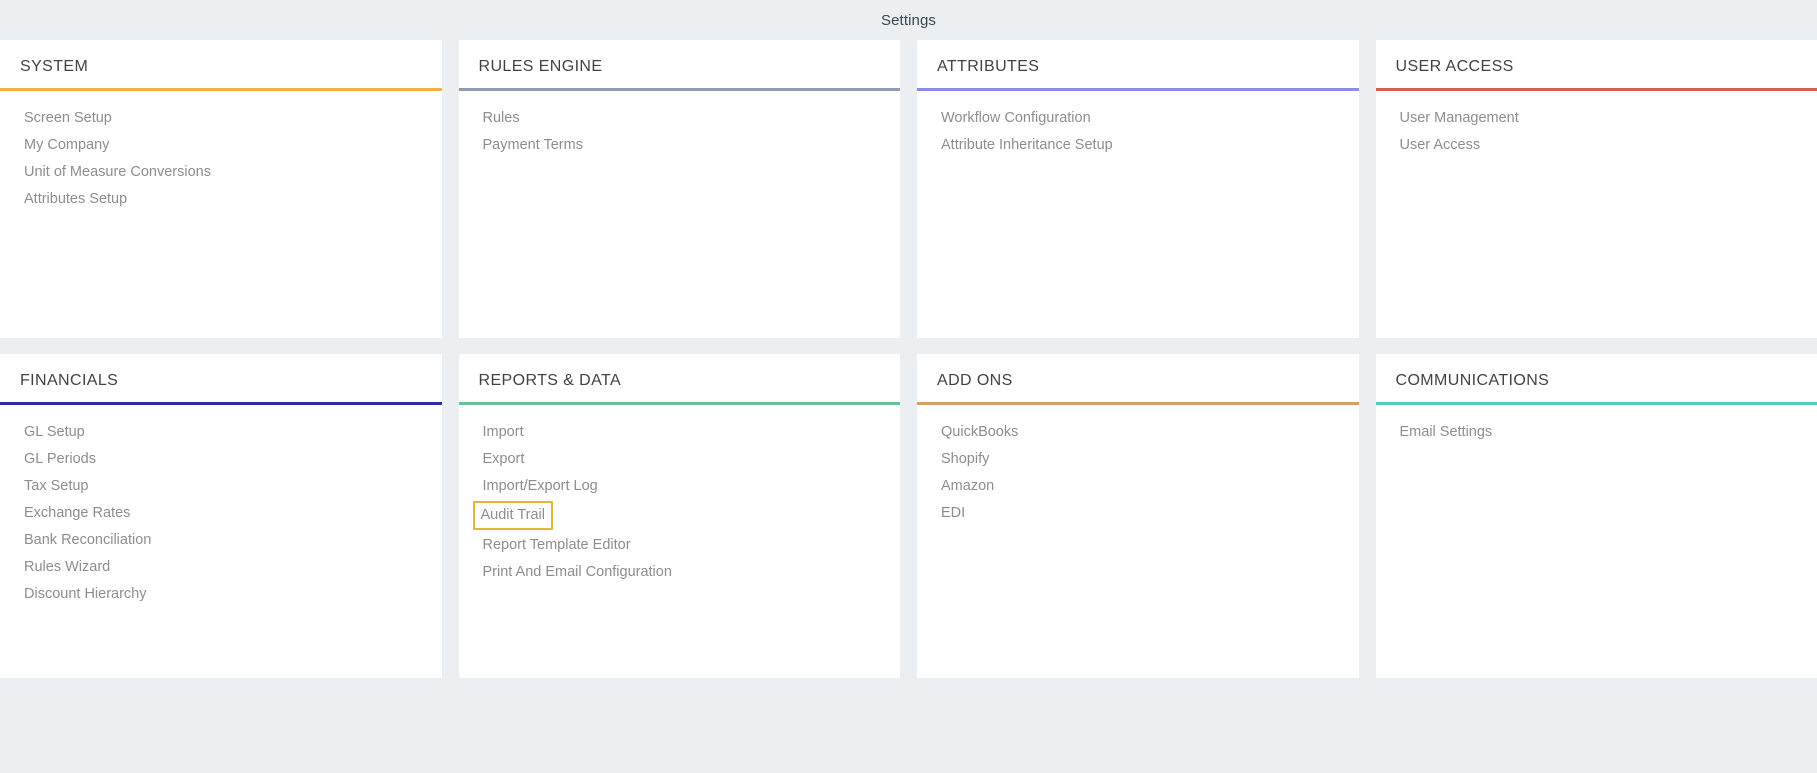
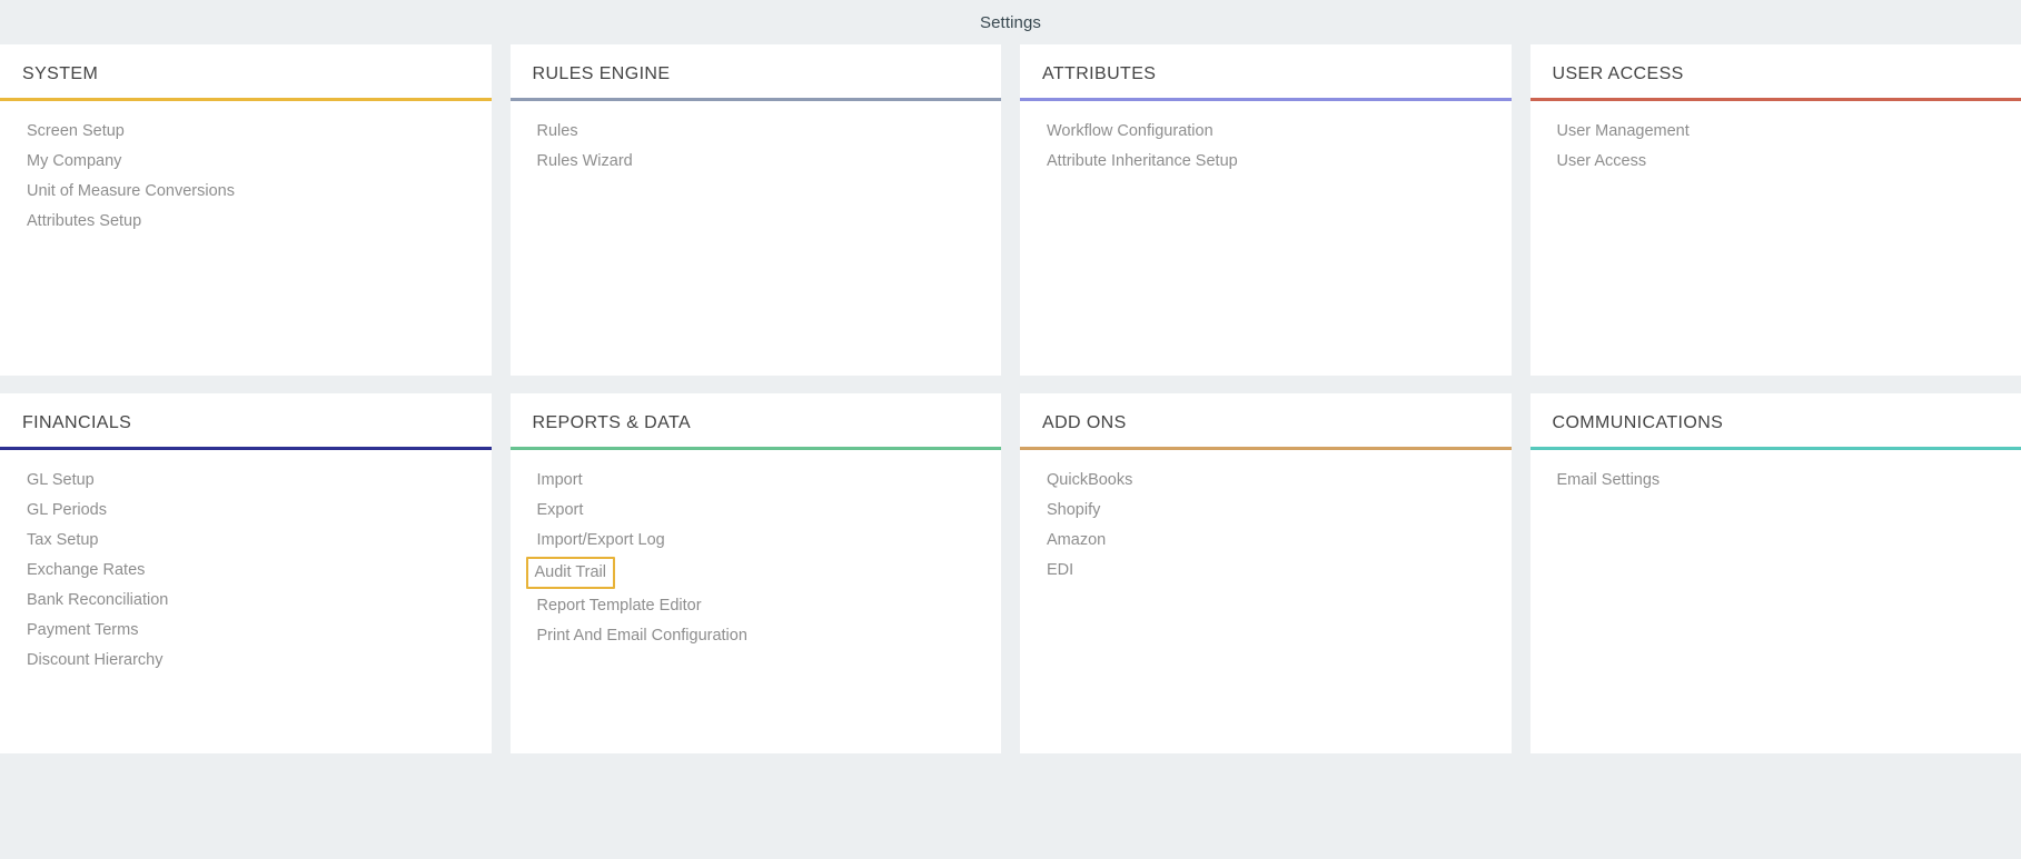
  Settings
  SYSTEM
  Screen Setup
  My Company
  Unit of Measure Conversions
  Attributes Setup
  RULES ENGINE
  Rules
- Payment Terms
+ Rules Wizard
  ATTRIBUTES
  Workflow Configuration
  Attribute Inheritance Setup
  USER ACCESS
  User Management
  User Access
  FINANCIALS
  GL Setup
  GL Periods
  Tax Setup
  Exchange Rates
  Bank Reconciliation
- Rules Wizard
+ Payment Terms
  Discount Hierarchy
  REPORTS & DATA
  Import
  Export
  Import/Export Log
  Audit Trail
  Report Template Editor
  Print And Email Configuration
  ADD ONS
  QuickBooks
  Shopify
  Amazon
  EDI
  COMMUNICATIONS
  Email Settings
